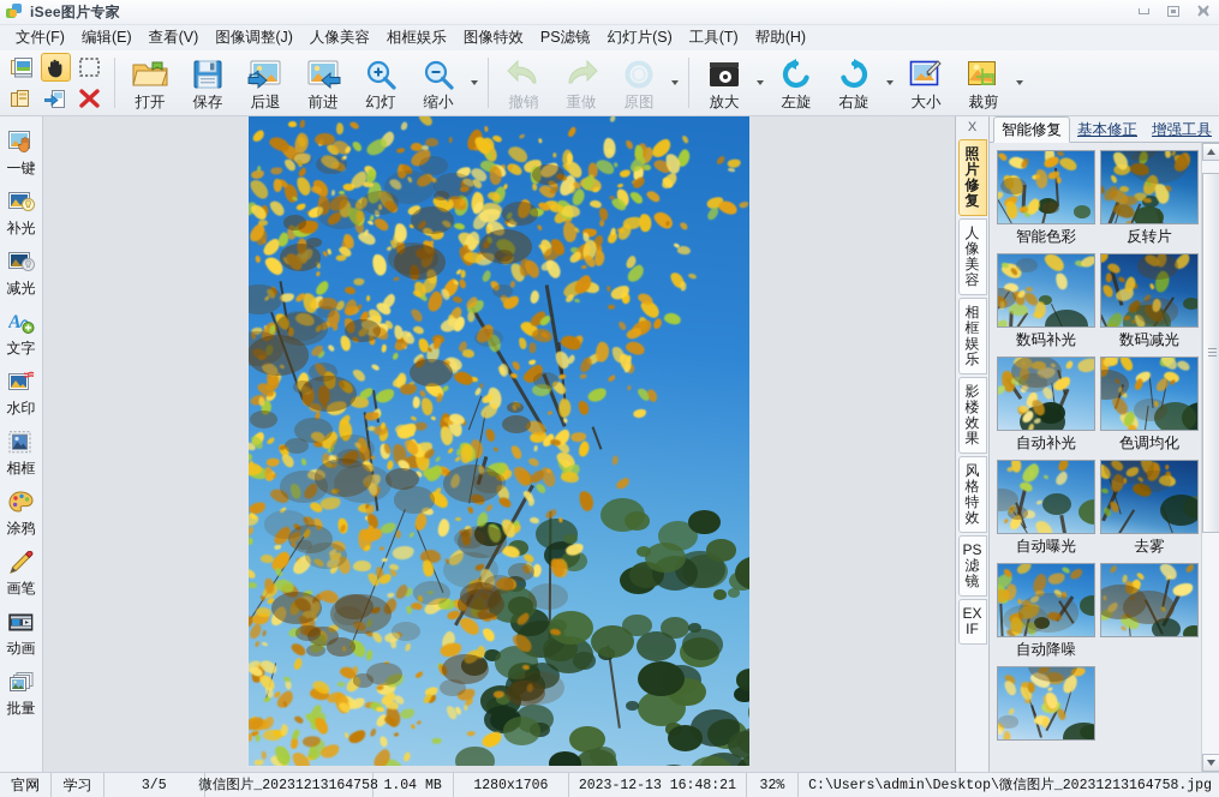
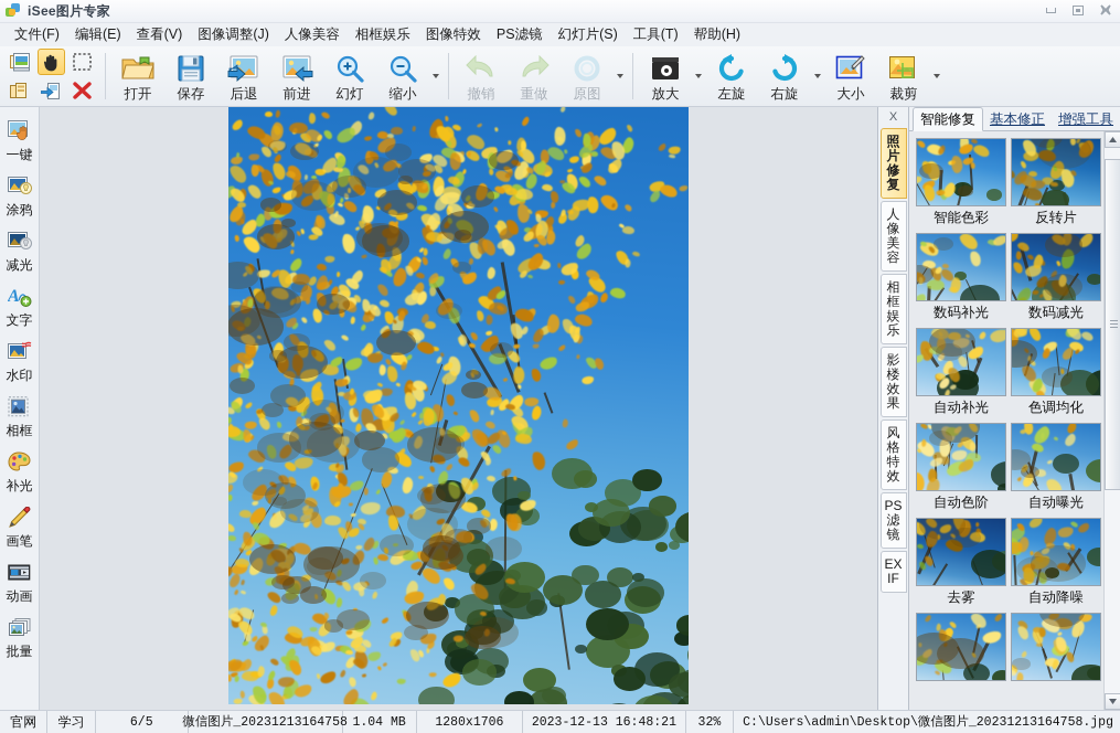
  iSee图片专家
  文件(F)
  编辑(E)
  查看(V)
  图像调整(J)
  人像美容
  相框娱乐
  图像特效
  PS滤镜
  幻灯片(S)
  工具(T)
  帮助(H)
  打开
  保存
  后退
  前进
  幻灯
  缩小
  撤销
  重做
  原图
  放大
  左旋
  右旋
  大小
  裁剪
  一键
- 补光
+ 涂鸦
  减光
  A
  文字
  水印
  相框
- 涂鸦
+ 补光
  画笔
  动画
  批量
  X
  照片修复
  人像美容
  相框娱乐
  影楼效果
  风格特效
  PS滤镜
  EXIF
  智能修复
  基本修正
  增强工具
  智能色彩
  反转片
  数码补光
  数码减光
  自动补光
  色调均化
+ 自动色阶
  自动曝光
  去雾
  自动降噪
  官网
  学习
- 3/5
+ 6/5
  微信图片_2023121316475
  1.04 MB
  1280x1706
  2023-12-13 16:48:21
  32%
  C:\Users\admin\Desktop\微信图片_20231213164758.jpg
